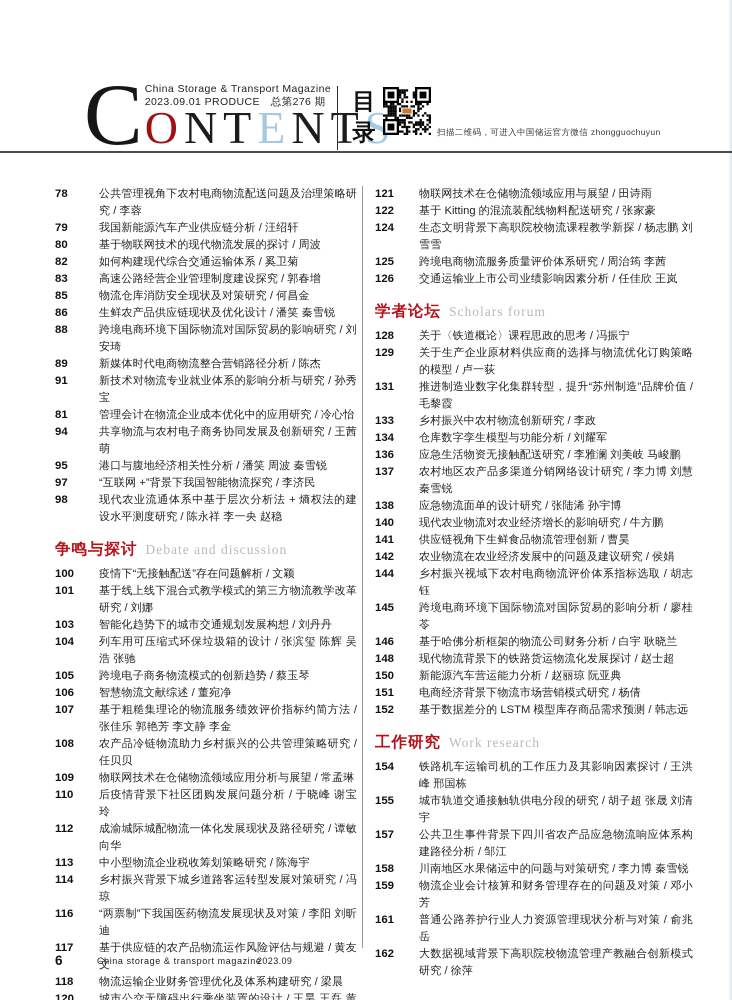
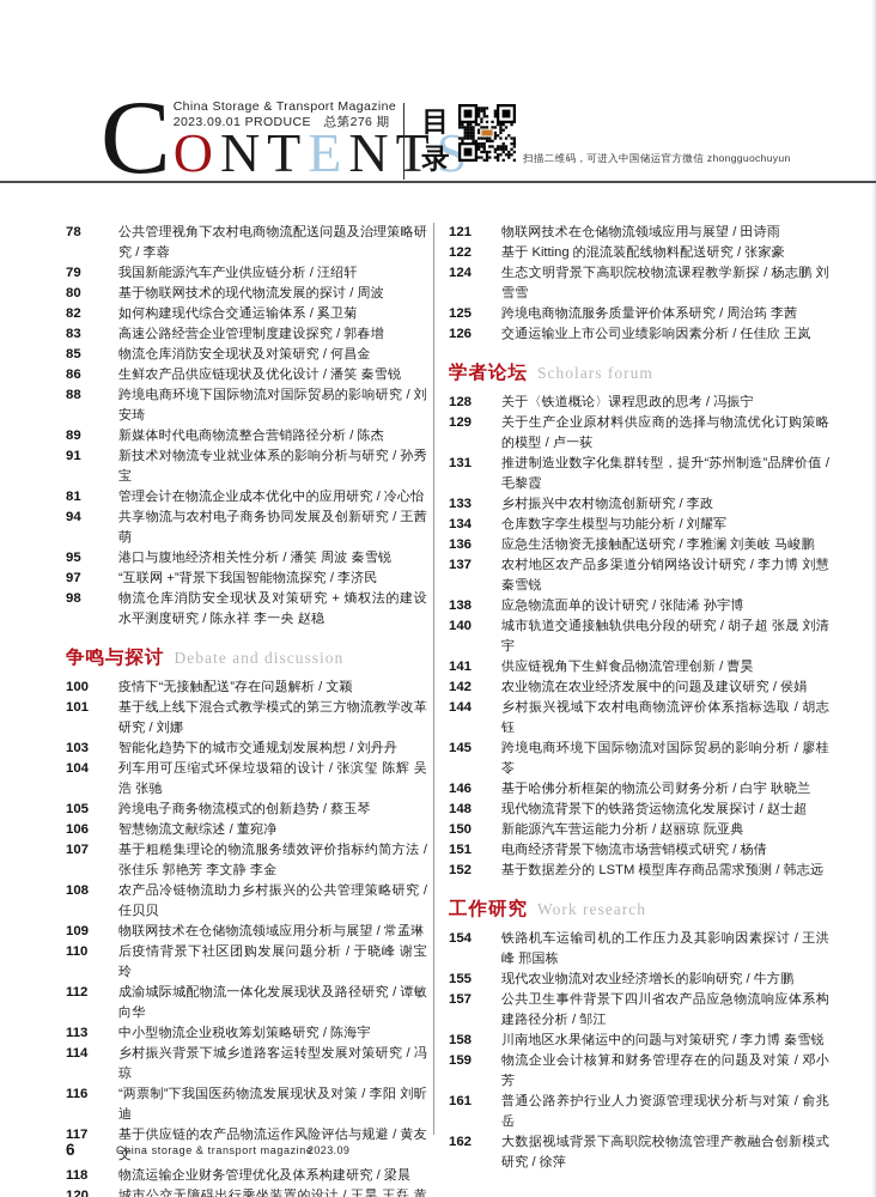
  C
  China Storage & Transport Magazine
  2023.09.01 PRODUCE 总第276 期
  ONTENTS
  目
  录
  扫描二维码，可进入中国储运官方微信 zhongguochuyun
  78
  公共管理视角下农村电商物流配送问题及治理策略研究 / 李蓉
  79
  我国新能源汽车产业供应链分析 / 汪绍轩
  80
  基于物联网技术的现代物流发展的探讨 / 周波
  82
  如何构建现代综合交通运输体系 / 奚卫菊
  83
  高速公路经营企业管理制度建设探究 / 郭春增
  85
  物流仓库消防安全现状及对策研究 / 何昌金
  86
  生鲜农产品供应链现状及优化设计 / 潘笑 秦雪锐
  88
  跨境电商环境下国际物流对国际贸易的影响研究 / 刘安琦
  89
  新媒体时代电商物流整合营销路径分析 / 陈杰
  91
  新技术对物流专业就业体系的影响分析与研究 / 孙秀宝
  81
  管理会计在物流企业成本优化中的应用研究 / 冷心怡
  94
  共享物流与农村电子商务协同发展及创新研究 / 王茜萌
  95
  港口与腹地经济相关性分析 / 潘笑 周波 秦雪锐
  97
  “互联网 +”背景下我国智能物流探究 / 李济民
  98
- 现代农业流通体系中基于层次分析法 + 熵权法的建设水平测度研究 / 陈永祥 李一央 赵稳
+ 物流仓库消防安全现状及对策研究 + 熵权法的建设水平测度研究 / 陈永祥 李一央 赵稳
  争鸣与探讨 Debate and discussion
  100
  疫情下“无接触配送”存在问题解析 / 文颖
  101
  基于线上线下混合式教学模式的第三方物流教学改革研究 / 刘娜
  103
  智能化趋势下的城市交通规划发展构想 / 刘丹丹
  104
  列车用可压缩式环保垃圾箱的设计 / 张滨玺 陈辉 吴浩 张驰
  105
  跨境电子商务物流模式的创新趋势 / 蔡玉琴
  106
  智慧物流文献综述 / 董宛净
  107
  基于粗糙集理论的物流服务绩效评价指标约简方法 / 张佳乐 郭艳芳 李文静 李金
  108
  农产品冷链物流助力乡村振兴的公共管理策略研究 / 任贝贝
  109
  物联网技术在仓储物流领域应用分析与展望 / 常孟琳
  110
  后疫情背景下社区团购发展问题分析 / 于晓峰 谢宝玲
  112
  成渝城际城配物流一体化发展现状及路径研究 / 谭敏 向华
  113
  中小型物流企业税收筹划策略研究 / 陈海宇
  114
  乡村振兴背景下城乡道路客运转型发展对策研究 / 冯琼
  116
  “两票制”下我国医药物流发展现状及对策 / 李阳 刘昕迪
  117
  基于供应链的农产品物流运作风险评估与规避 / 黄友文
  118
  物流运输企业财务管理优化及体系构建研究 / 梁晨
  120
  城市公交无障碍出行乘坐装置的设计 / 王昊 王磊 黄
  121
  物联网技术在仓储物流领域应用与展望 / 田诗雨
  122
  基于 Kitting 的混流装配线物料配送研究 / 张家豪
  124
  生态文明背景下高职院校物流课程教学新探 / 杨志鹏 刘雪雪
  125
  跨境电商物流服务质量评价体系研究 / 周治筠 李茜
  126
  交通运输业上市公司业绩影响因素分析 / 任佳欣 王岚
  学者论坛 Scholars forum
  128
  关于〈铁道概论〉课程思政的思考 / 冯振宁
  129
  关于生产企业原材料供应商的选择与物流优化订购策略的模型 / 卢一荻
  131
  推进制造业数字化集群转型，提升“苏州制造”品牌价值 / 毛黎霞
  133
  乡村振兴中农村物流创新研究 / 李政
  134
  仓库数字孪生模型与功能分析 / 刘耀军
  136
  应急生活物资无接触配送研究 / 李雅澜 刘美岐 马峻鹏
  137
  农村地区农产品多渠道分销网络设计研究 / 李力博 刘慧 秦雪锐
  138
  应急物流面单的设计研究 / 张陆浠 孙宇博
  140
- 现代农业物流对农业经济增长的影响研究 / 牛方鹏
+ 城市轨道交通接触轨供电分段的研究 / 胡子超 张晟 刘清宇
  141
  供应链视角下生鲜食品物流管理创新 / 曹昊
  142
  农业物流在农业经济发展中的问题及建议研究 / 侯娟
  144
  乡村振兴视域下农村电商物流评价体系指标选取 / 胡志钰
  145
  跨境电商环境下国际物流对国际贸易的影响分析 / 廖桂苓
  146
  基于哈佛分析框架的物流公司财务分析 / 白宇 耿晓兰
  148
  现代物流背景下的铁路货运物流化发展探讨 / 赵士超
  150
  新能源汽车营运能力分析 / 赵丽琼 阮亚典
  151
  电商经济背景下物流市场营销模式研究 / 杨倩
  152
  基于数据差分的 LSTM 模型库存商品需求预测 / 韩志远
  工作研究 Work research
  154
  铁路机车运输司机的工作压力及其影响因素探讨 / 王洪峰 邢国栋
  155
- 城市轨道交通接触轨供电分段的研究 / 胡子超 张晟 刘清宇
+ 现代农业物流对农业经济增长的影响研究 / 牛方鹏
  157
  公共卫生事件背景下四川省农产品应急物流响应体系构建路径分析 / 邹江
  158
  川南地区水果储运中的问题与对策研究 / 李力博 秦雪锐
  159
  物流企业会计核算和财务管理存在的问题及对策 / 邓小芳
  161
  普通公路养护行业人力资源管理现状分析与对策 / 俞兆岳
  162
  大数据视域背景下高职院校物流管理产教融合创新模式研究 / 徐萍
  6
  China storage & transport magazine
  2023.09
